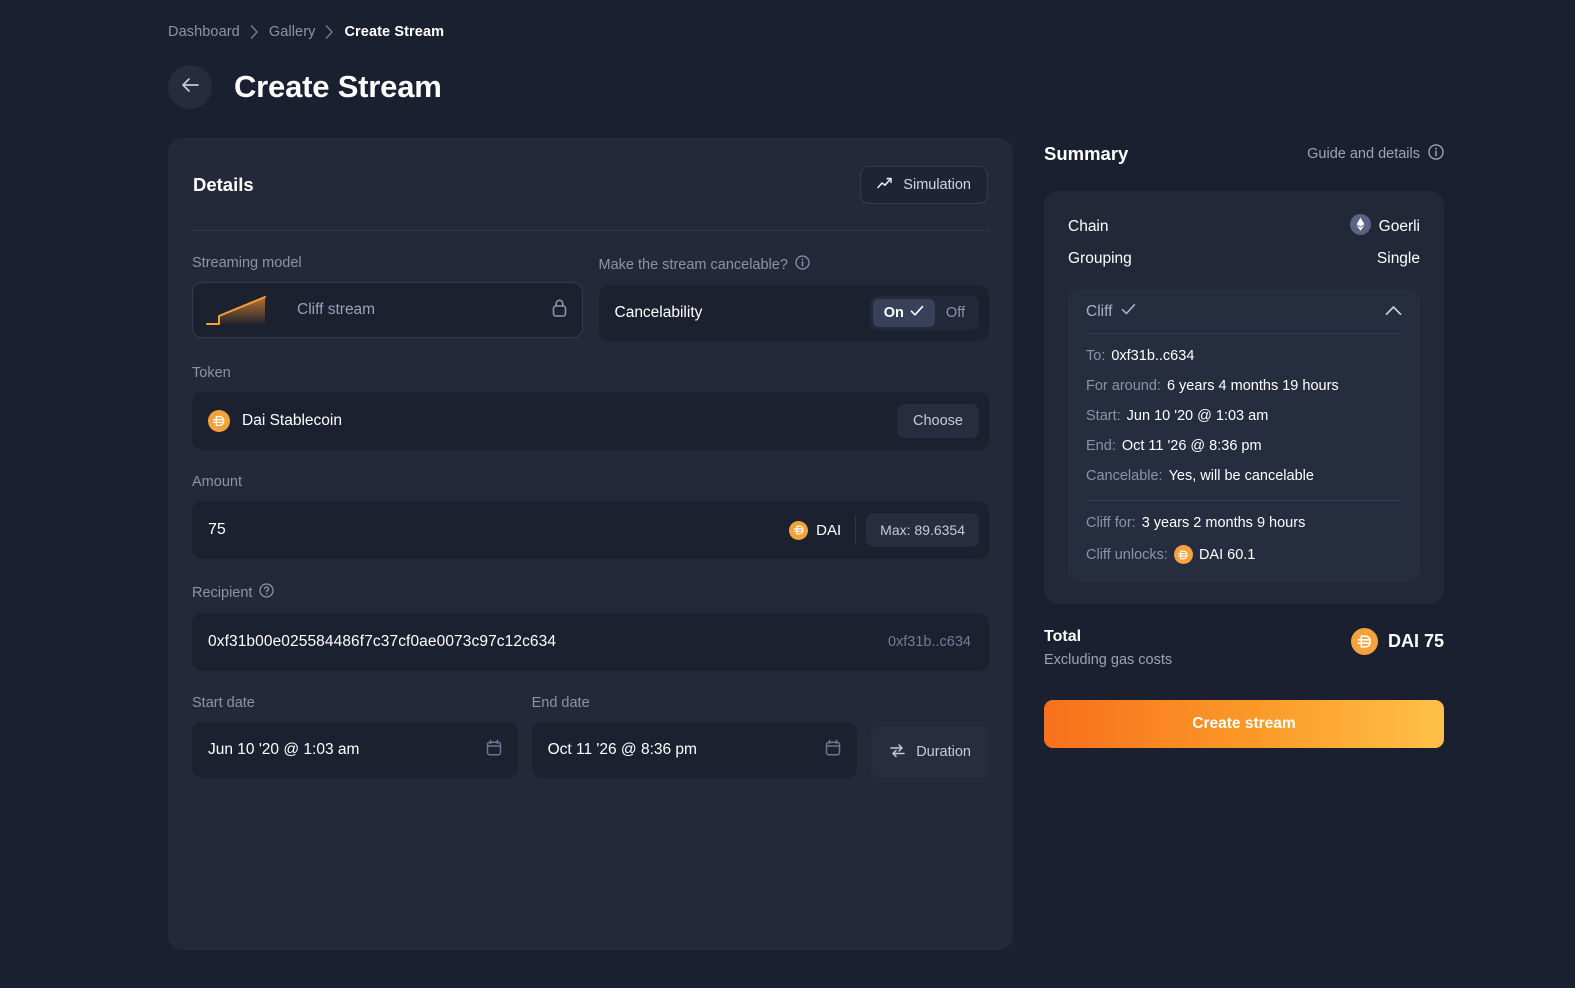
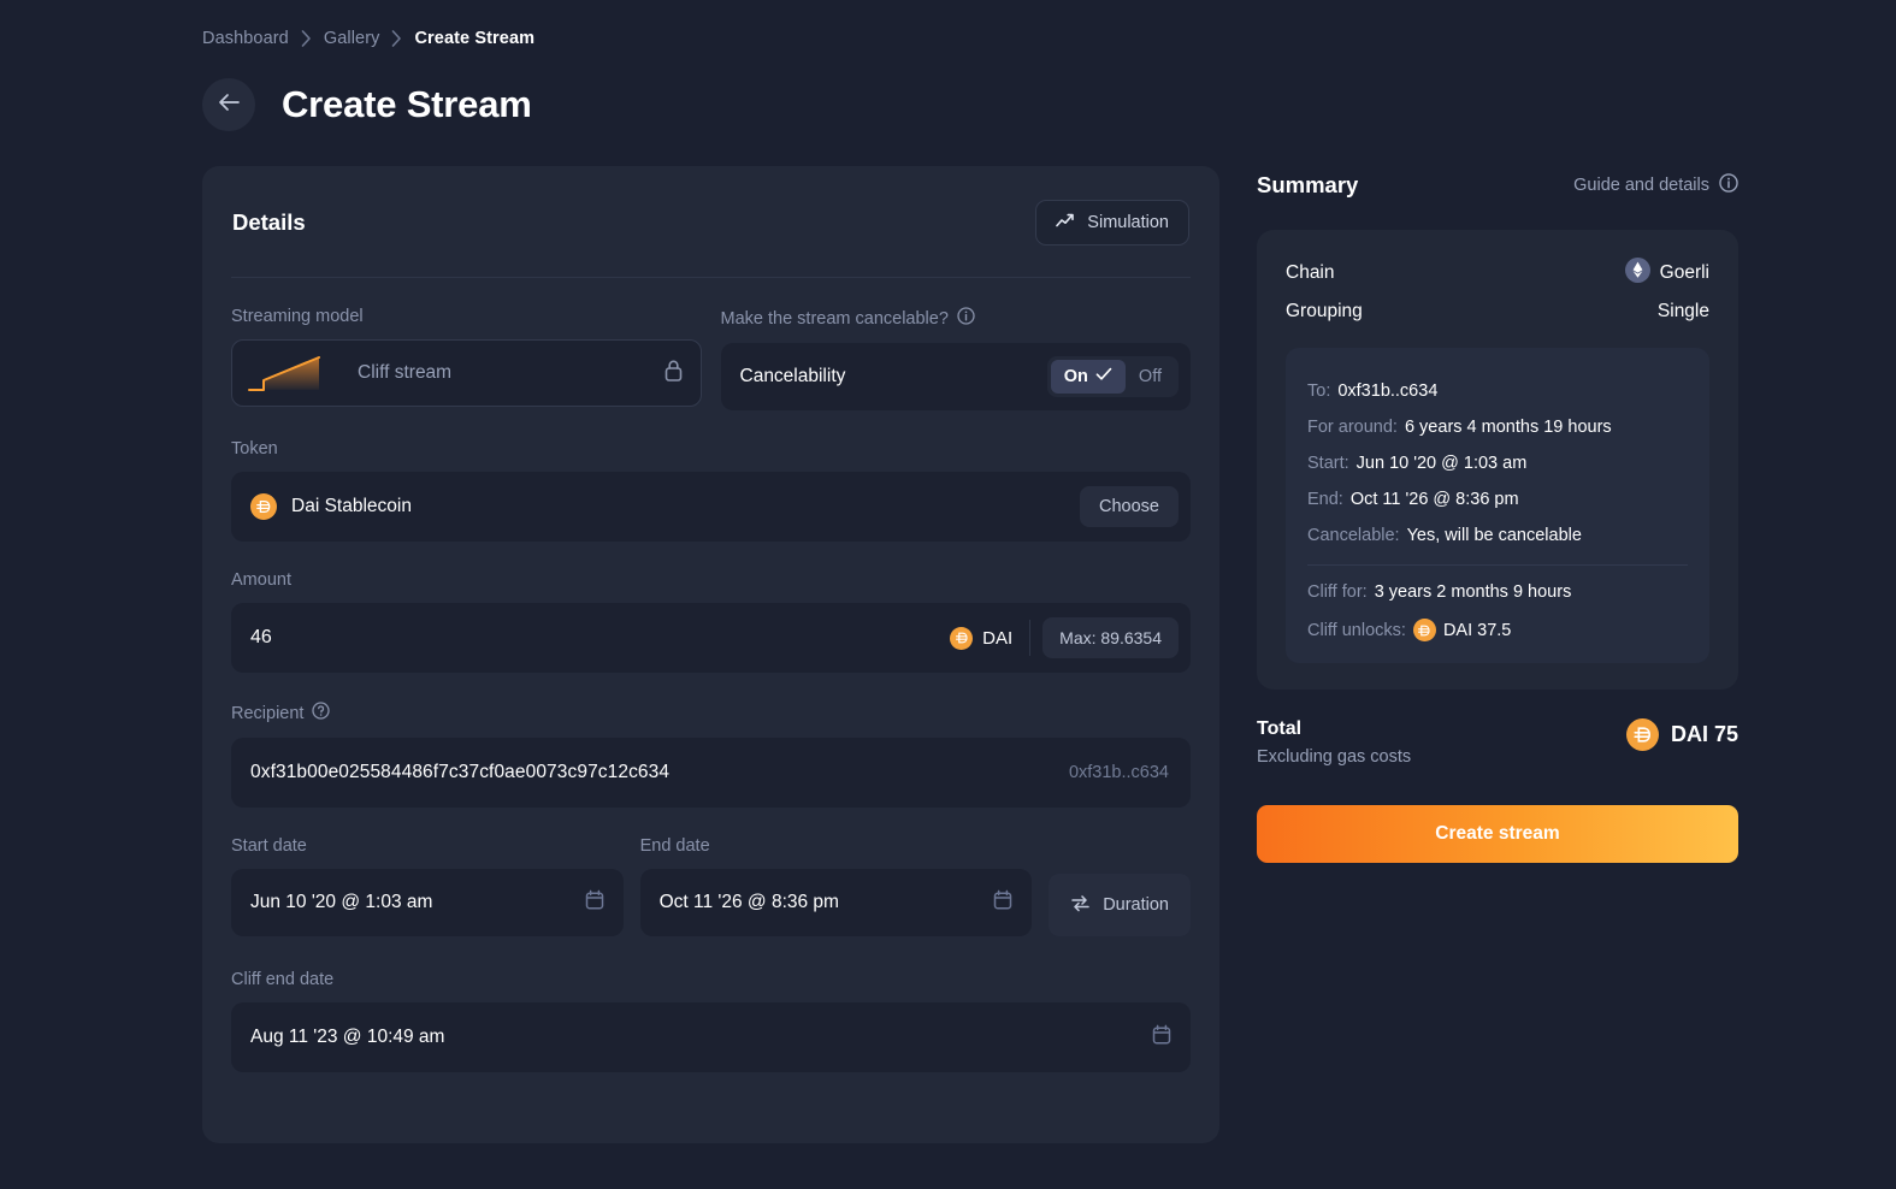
  Dashboard
  Gallery
  Create Stream
  Create Stream
  Details
  Simulation
  Streaming model
  Cliff stream
  Make the stream cancelable?
  Cancelability
  On
  Off
  Token
  Dai Stablecoin
  Choose
  Amount
- 75
+ 46
  DAI
  Max: 89.6354
  Recipient
  0xf31b00e025584486f7c37cf0ae0073c97c12c634
  0xf31b..c634
  Start date
  Jun 10 '20 @ 1:03 am
  End date
  Oct 11 '26 @ 8:36 pm
  Duration
+ Cliff end date
+ Aug 11 '23 @ 10:49 am
  Summary
  Guide and details
  Chain
  Goerli
  Grouping
  Single
- Cliff
  To:
  0xf31b..c634
  For around:
  6 years 4 months 19 hours
  Start:
  Jun 10 '20 @ 1:03 am
  End:
  Oct 11 '26 @ 8:36 pm
  Cancelable:
  Yes, will be cancelable
  Cliff for:
  3 years 2 months 9 hours
  Cliff unlocks:
- DAI 60.1
+ DAI 37.5
  Total
  Excluding gas costs
  DAI 75
  Create stream
